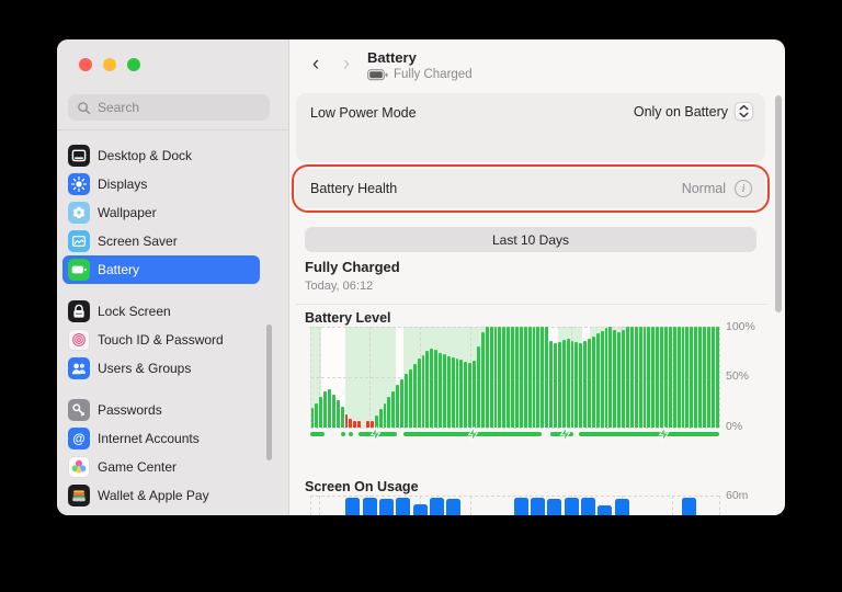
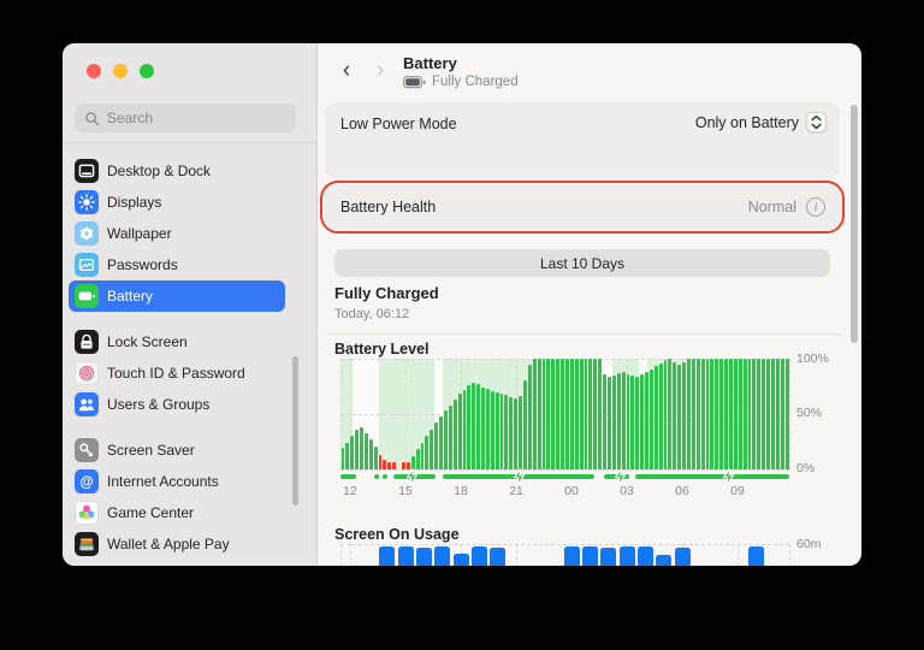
  Search
  Desktop & Dock
  Displays
  Wallpaper
- Screen Saver
+ Passwords
  Battery
  Lock Screen
  Touch ID & Password
  Users & Groups
- Passwords
+ Screen Saver
  @
  Internet Accounts
  Game Center
  Wallet & Apple Pay
  ‹
  ›
  Battery
  Fully Charged
  Low Power Mode
  Only on Battery
  Battery Health
  Normal
  i
  Last 10 Days
  Fully Charged
  Today, 06:12
  Battery Level
  100%
  50%
  0%
+ 12
+ 15
+ 18
+ 21
+ 00
+ 03
+ 06
+ 09
  Screen On Usage
  60m
